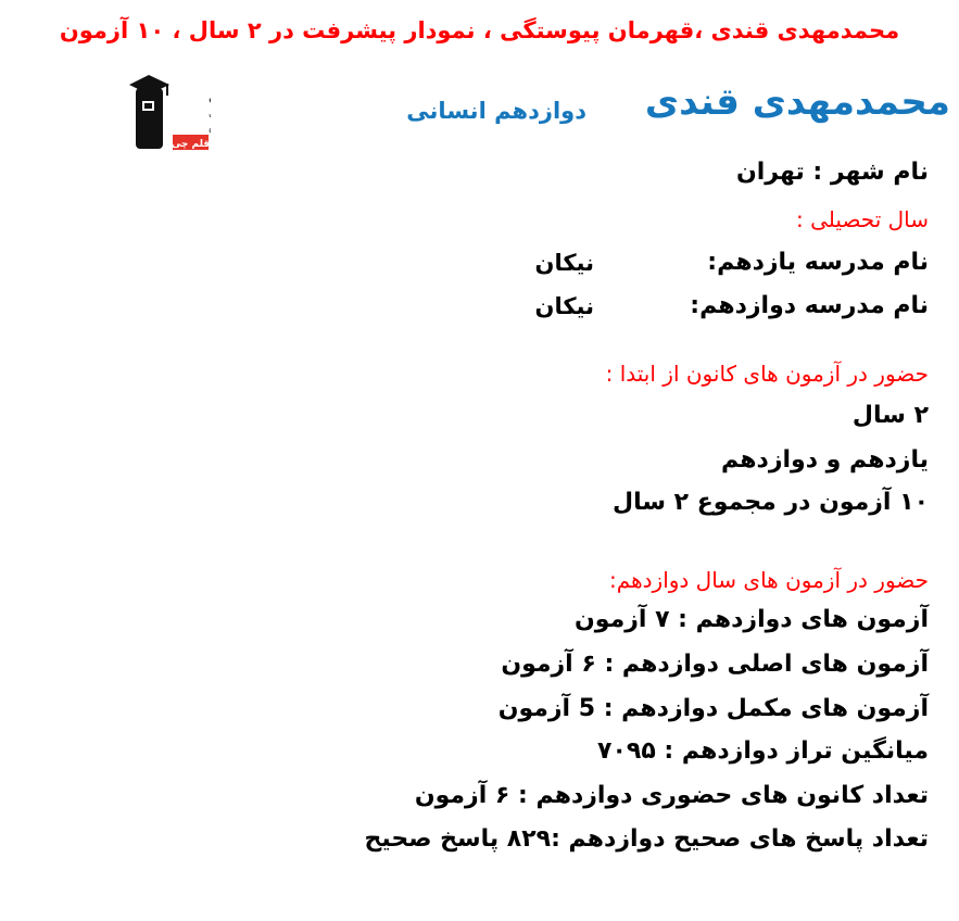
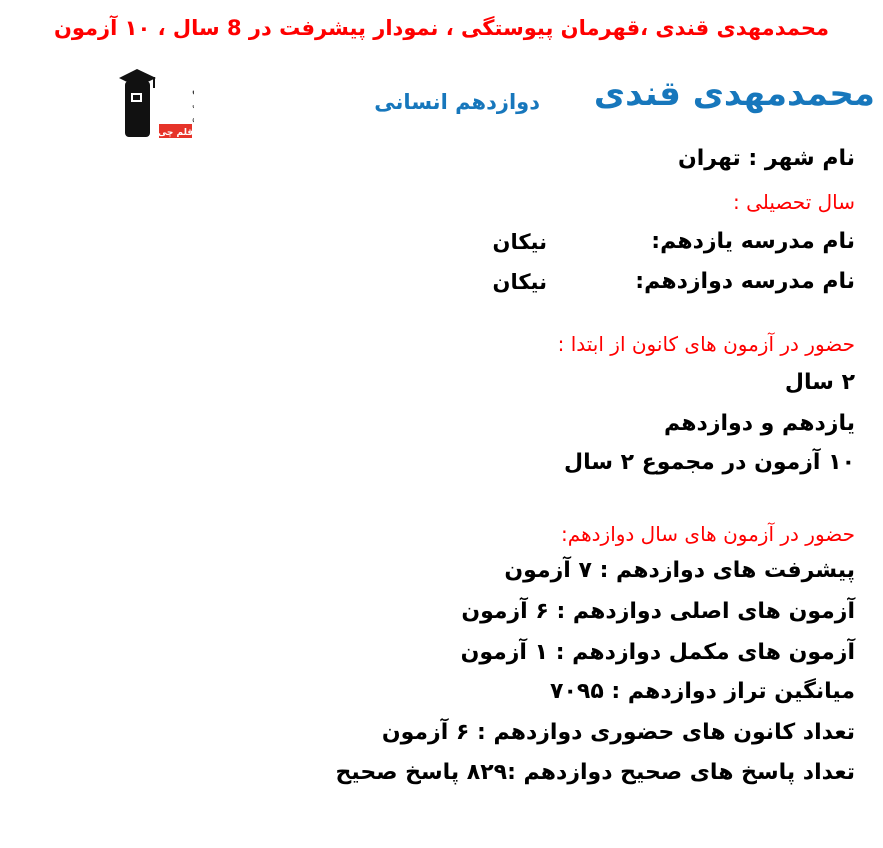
- محمدمهدی قندی ،قهرمان پیوستگی ، نمودار پیشرفت در ۲ سال ، ۱۰ آزمون
+ محمدمهدی قندی ،قهرمان پیوستگی ، نمودار پیشرفت در 8 سال ، ۱۰ آزمون
  قلم چی
  محمدمهدی قندی
  دوازدهم انسانی
  نام شهر : تهران
  سال تحصیلی :
  نام مدرسه یازدهم:
  نیکان
  نام مدرسه دوازدهم:
  نیکان
  حضور در آزمون های کانون از ابتدا :
  ۲ سال
  یازدهم و دوازدهم
  ۱۰ آزمون در مجموع ۲ سال
  حضور در آزمون های سال دوازدهم:
- آزمون های دوازدهم : ۷ آزمون
+ پیشرفت های دوازدهم : ۷ آزمون
  آزمون های اصلی دوازدهم : ۶ آزمون
- آزمون های مکمل دوازدهم : 5 آزمون
+ آزمون های مکمل دوازدهم : ۱ آزمون
  میانگین تراز دوازدهم : ۷۰۹۵
  تعداد کانون های حضوری دوازدهم : ۶ آزمون
  تعداد پاسخ های صحیح دوازدهم :۸۲۹ پاسخ صحیح
